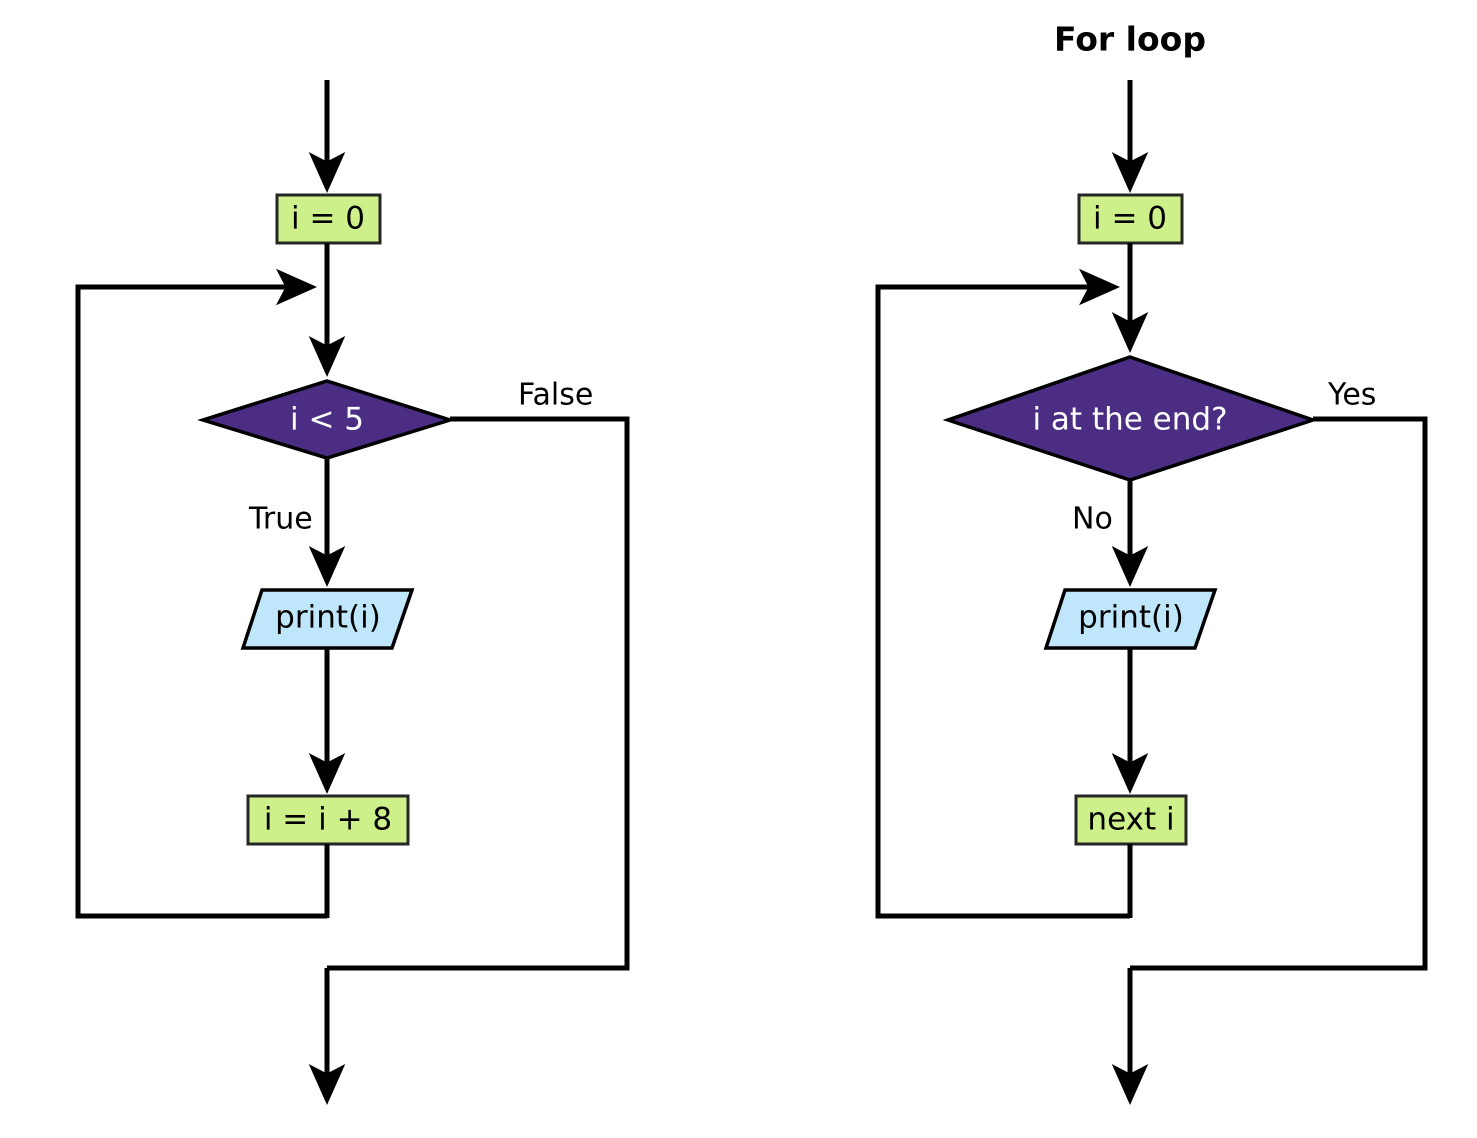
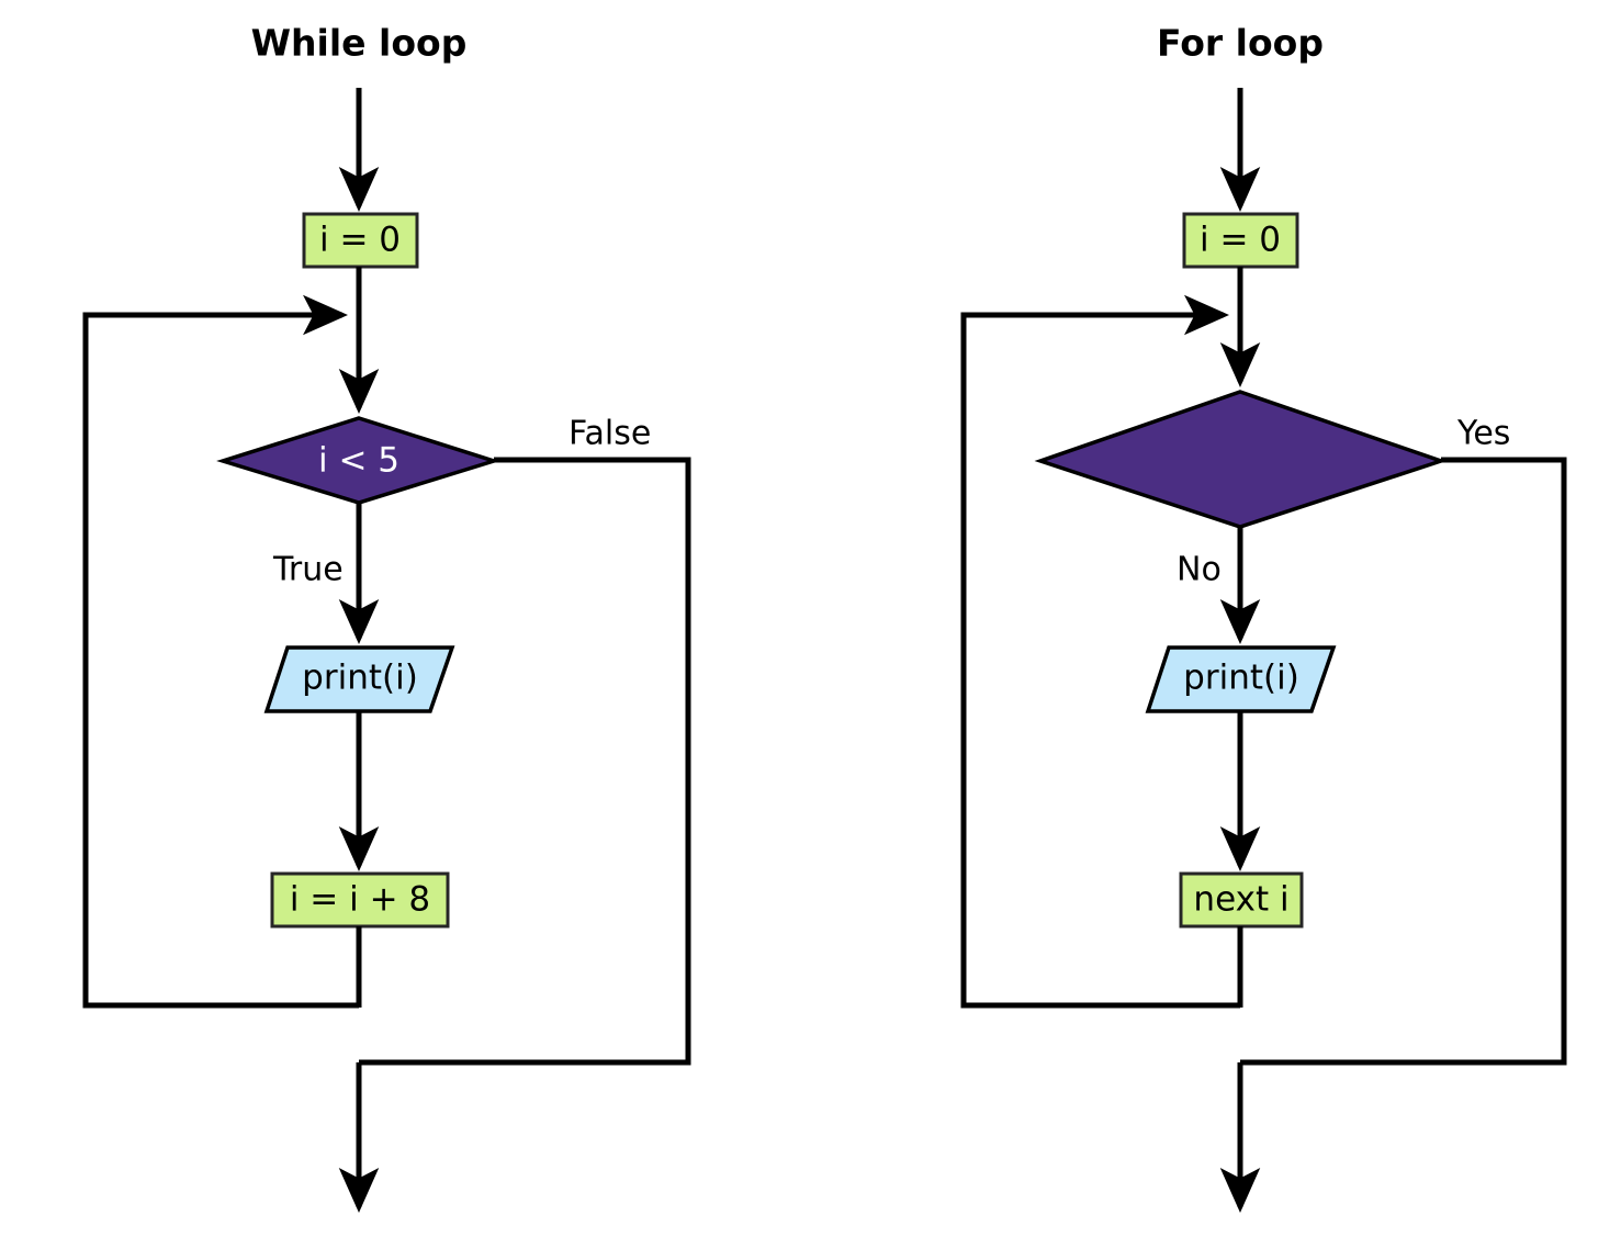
+ While loop
  i = 0
  i < 5
  False
  True
  print(i)
  i = i + 8
  For loop
  i = 0
- i at the end?
  Yes
  No
  print(i)
  next i
